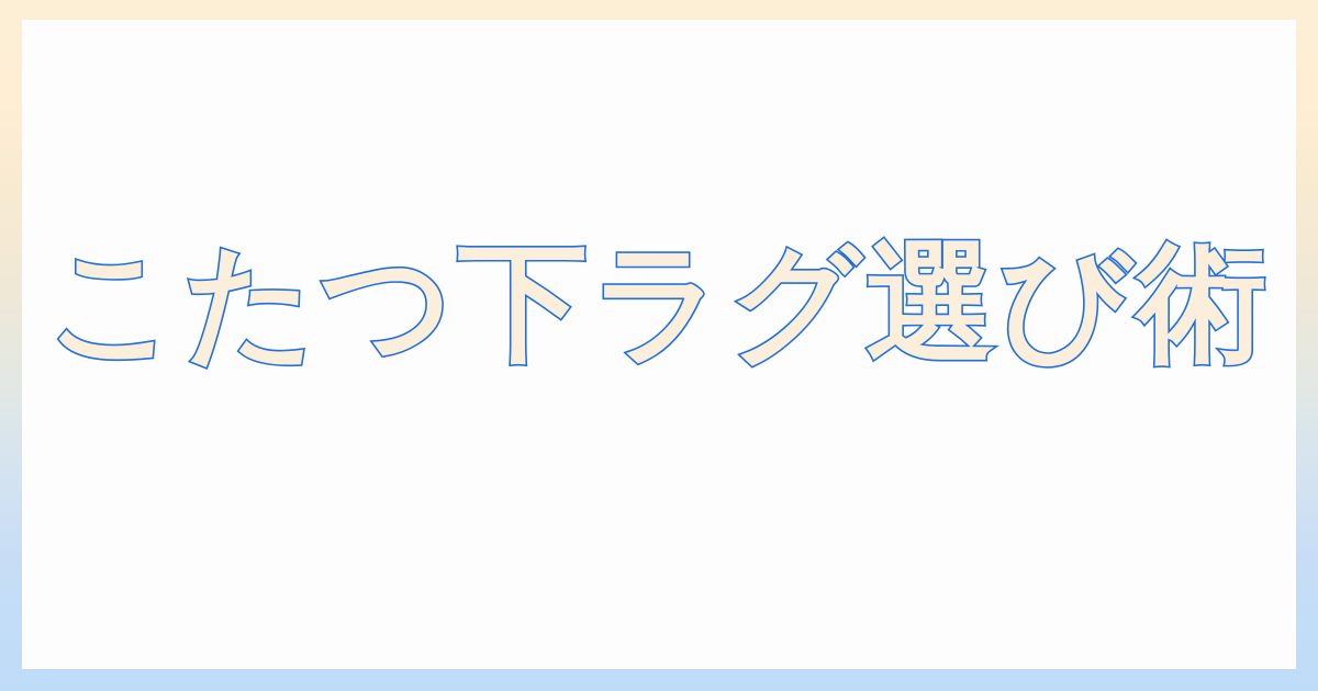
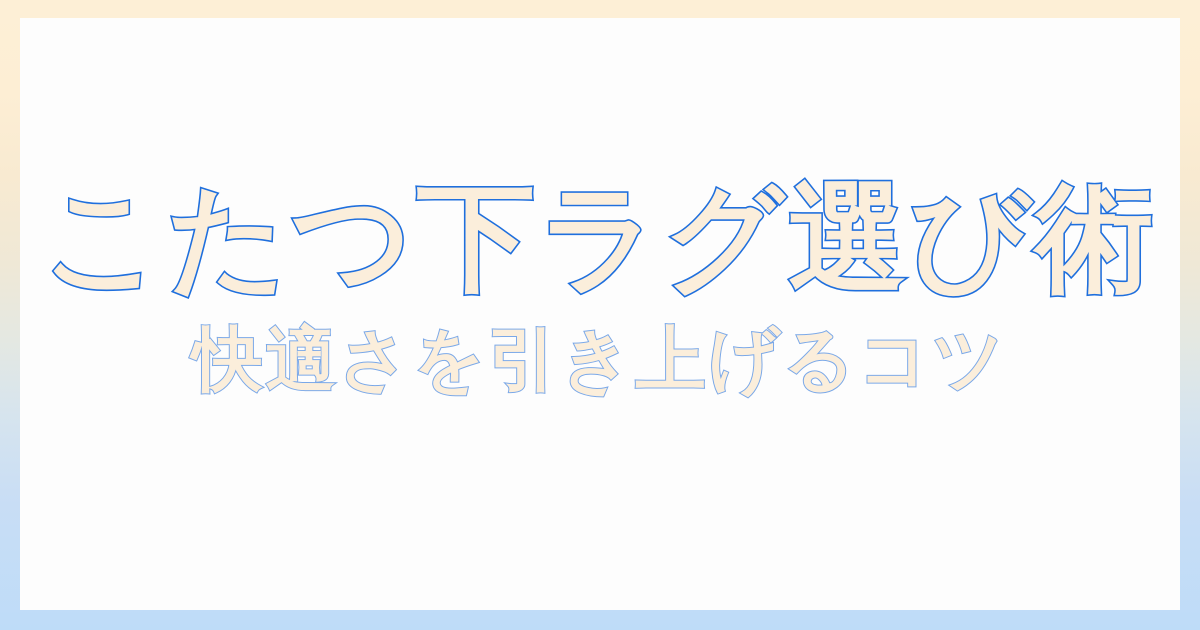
  こたつ下ラグ選び術
+ 快適さを引き上げるコツ
